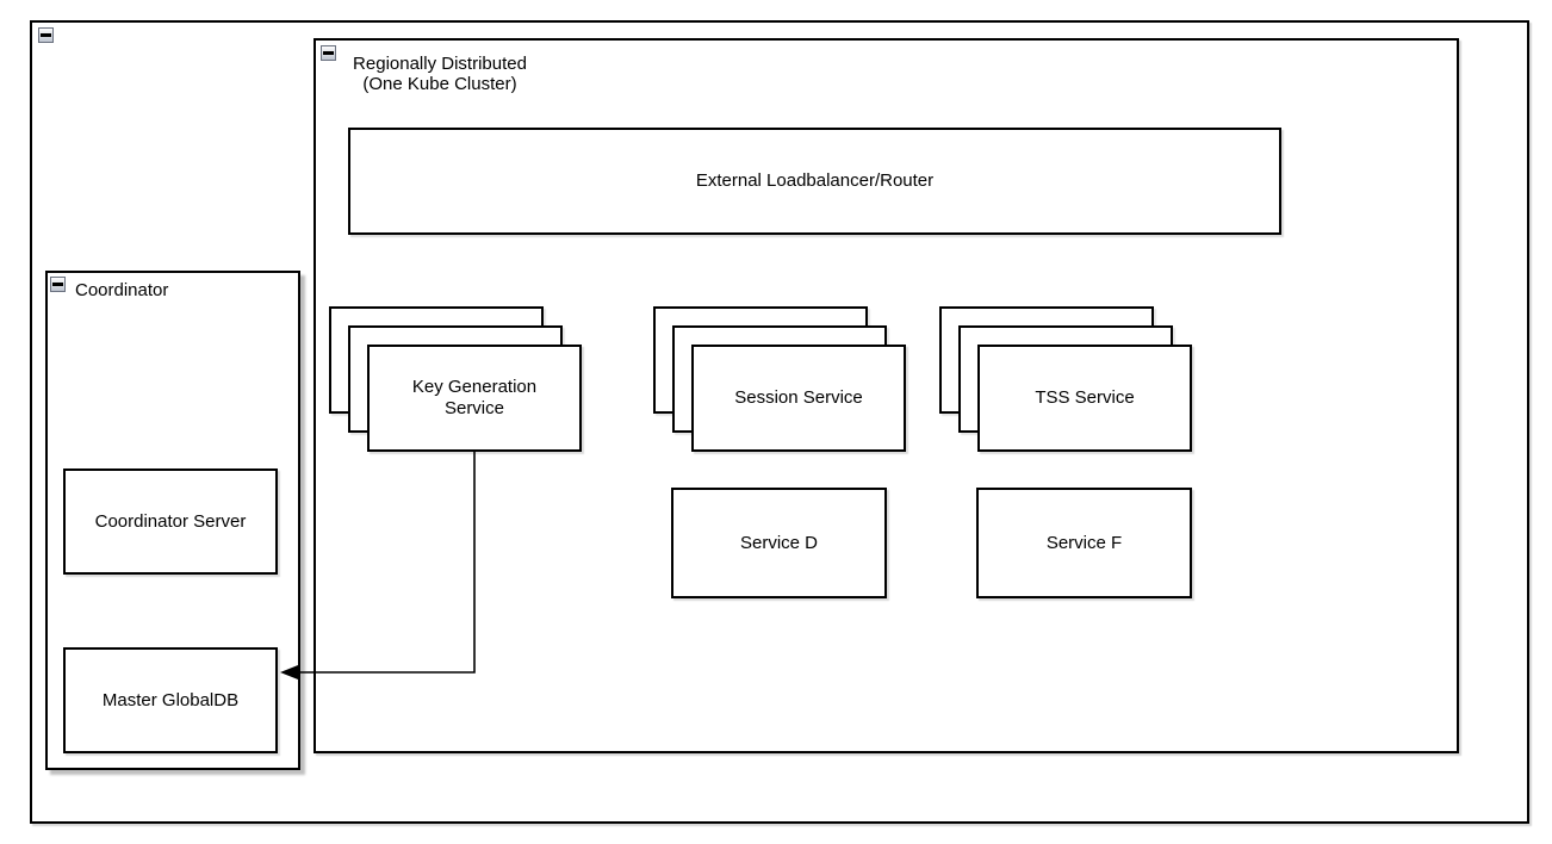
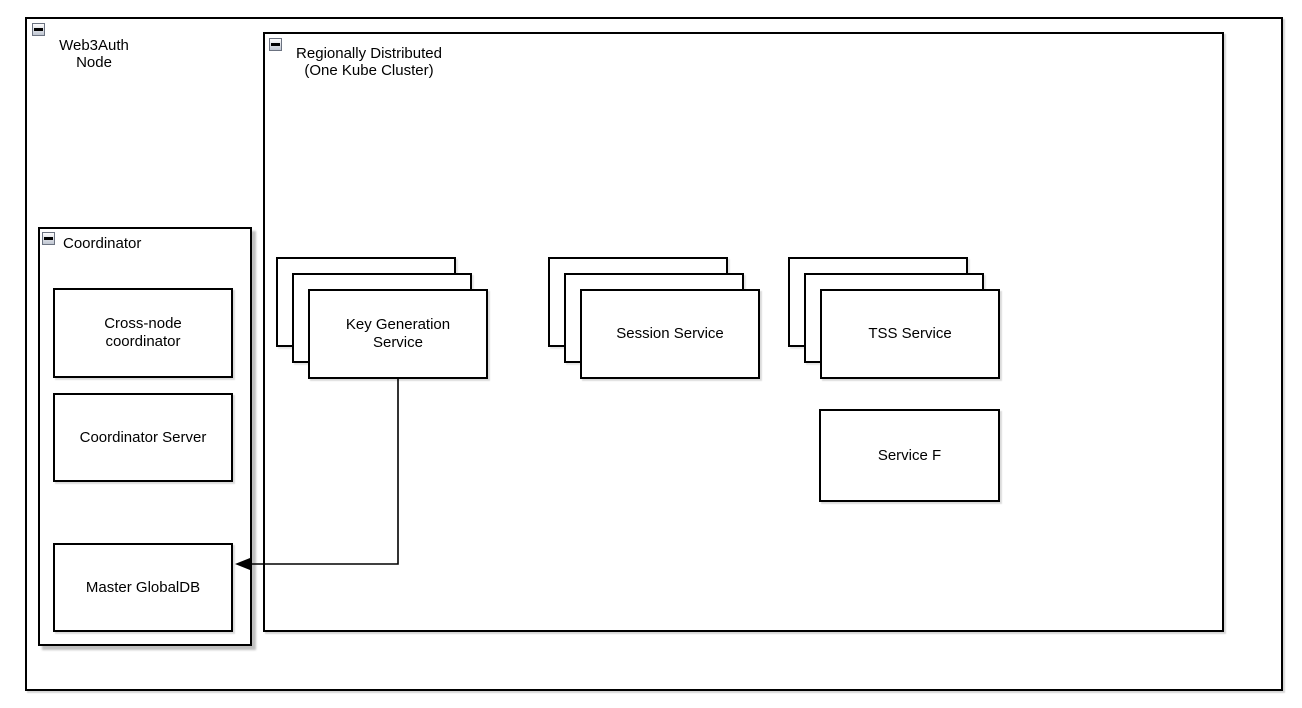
+ Web3Auth
+ Node
  Regionally Distributed
  (One Kube Cluster)
- External Loadbalancer/Router
  Key Generation
  Service
  Session Service
  TSS Service
- Service D
  Service F
  Coordinator
+ Cross-node
+ coordinator
  Coordinator Server
  Master GlobalDB
